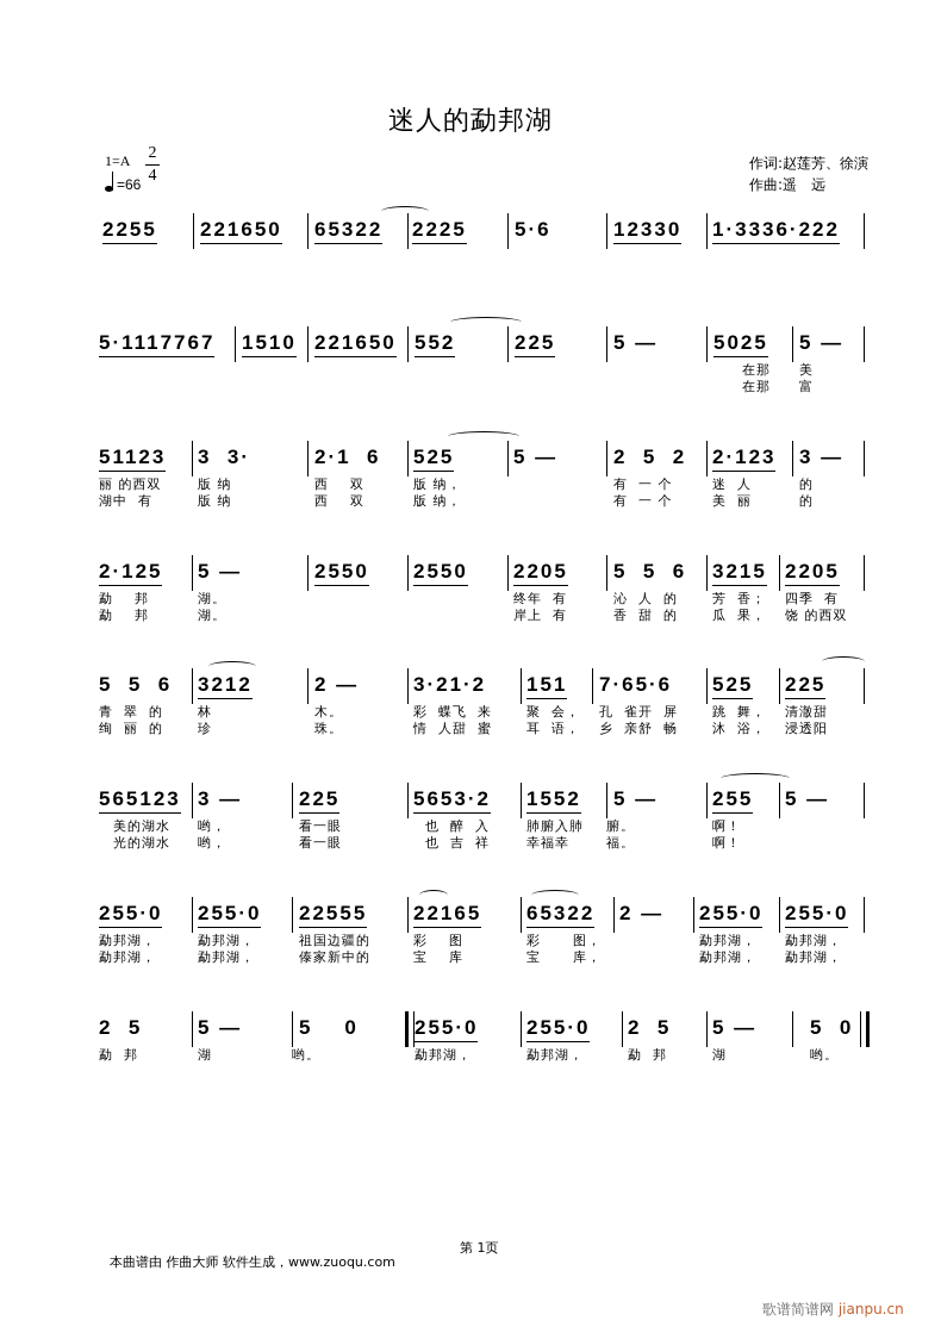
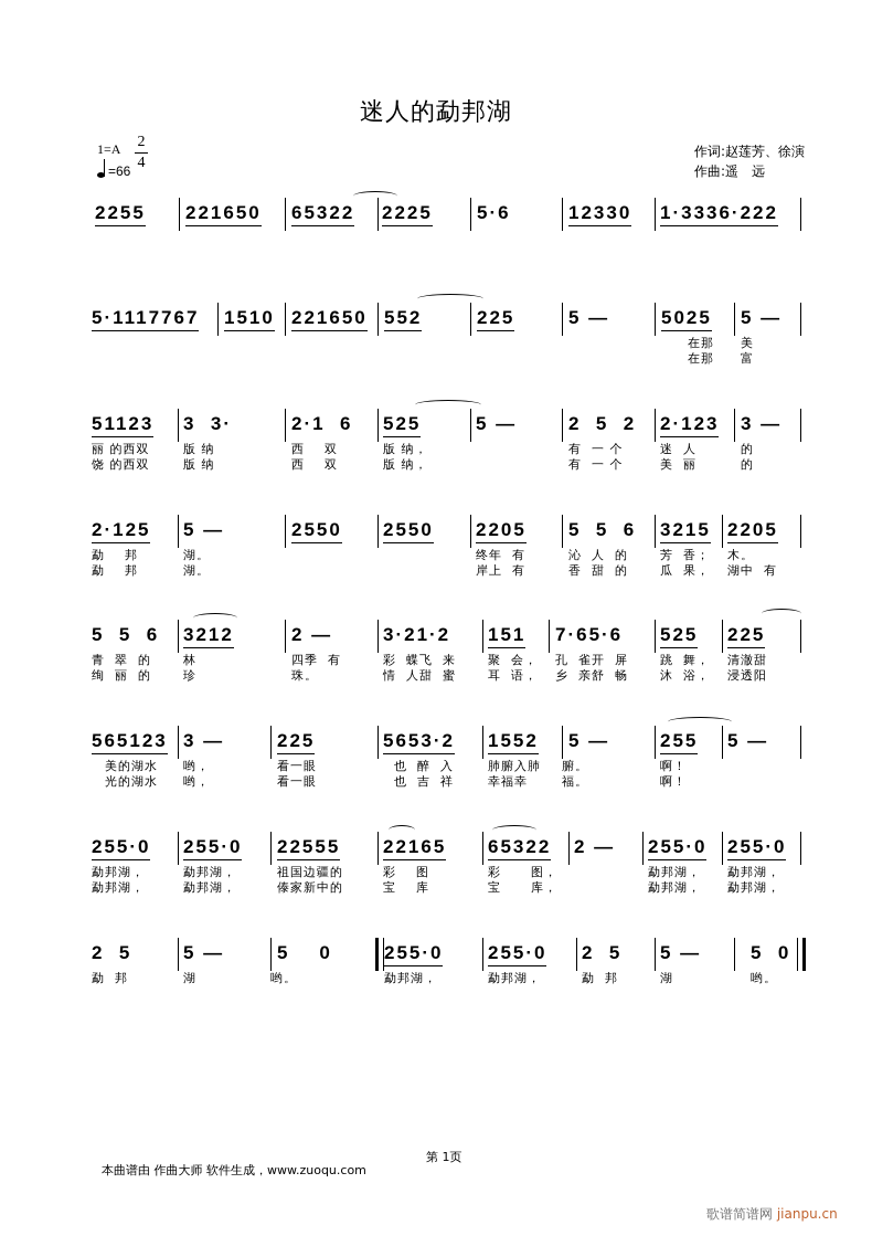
  迷人的勐邦湖
  1=A
  2
  4
  =66
  作词:赵莲芳、徐演
  作曲:遥 远
  2255
  221650
  65322
  2225
  5·6
  12330
  1·3336·222
  5·1117767
  1510
  221650
  552
  225
  5 —
  5025
  5 —
  在那
  在那
  美
  富
  51123
  3 3·
  2·1 6
  525
  5 —
  2 5 2
  2·123
  3 —
  丽 的西双
- 湖中 有
+ 饶 的西双
  版 纳
  版 纳
  西 双
  西 双
  版 纳，
  版 纳，
  有 一 个
  有 一 个
  迷 人
  美 丽
  的
  的
  2·125
  5 —
  2550
  2550
  2205
  5 5 6
  3215
  2205
  勐 邦
  勐 邦
  湖。
  湖。
  终年 有
  岸上 有
  沁 人 的
  香 甜 的
  芳 香；
  瓜 果，
- 四季 有
+ 木。
- 饶 的西双
+ 湖中 有
  5 5 6
  3212
  2 —
  3·21·2
  151
  7·65·6
  525
  225
  青 翠 的
  绚 丽 的
  林
  珍
- 木。
+ 四季 有
  珠。
  彩 蝶飞 来
  情 人甜 蜜
  聚 会，
  耳 语，
  孔 雀开 屏
  乡 亲舒 畅
  跳 舞，
  沐 浴，
  清澈甜
  浸透阳
  565123
  3 —
  225
  5653·2
  1552
  5 —
  255
  5 —
  美的湖水
  光的湖水
  哟，
  哟，
  看一眼
  看一眼
  也 醉 入
  也 吉 祥
  肺腑入肺
  幸福幸
  腑。
  福。
  啊！
  啊！
  255·0
  255·0
  22555
  22165
  65322
  2 —
  255·0
  255·0
  勐邦湖，
  勐邦湖，
  勐邦湖，
  勐邦湖，
  祖国边疆的
  傣家新中的
  彩 图
  宝 库
  彩 图，
  宝 库，
  勐邦湖，
  勐邦湖，
  勐邦湖，
  勐邦湖，
  2 5
  5 —
  5 0
  255·0
  255·0
  2 5
  5 —
  5 0
  勐 邦
  湖
  哟。
  勐邦湖，
  勐邦湖，
  勐 邦
  湖
  哟。
  第 1页
  本曲谱由 作曲大师 软件生成，www.zuoqu.com
  歌谱简谱网 jianpu.cn
